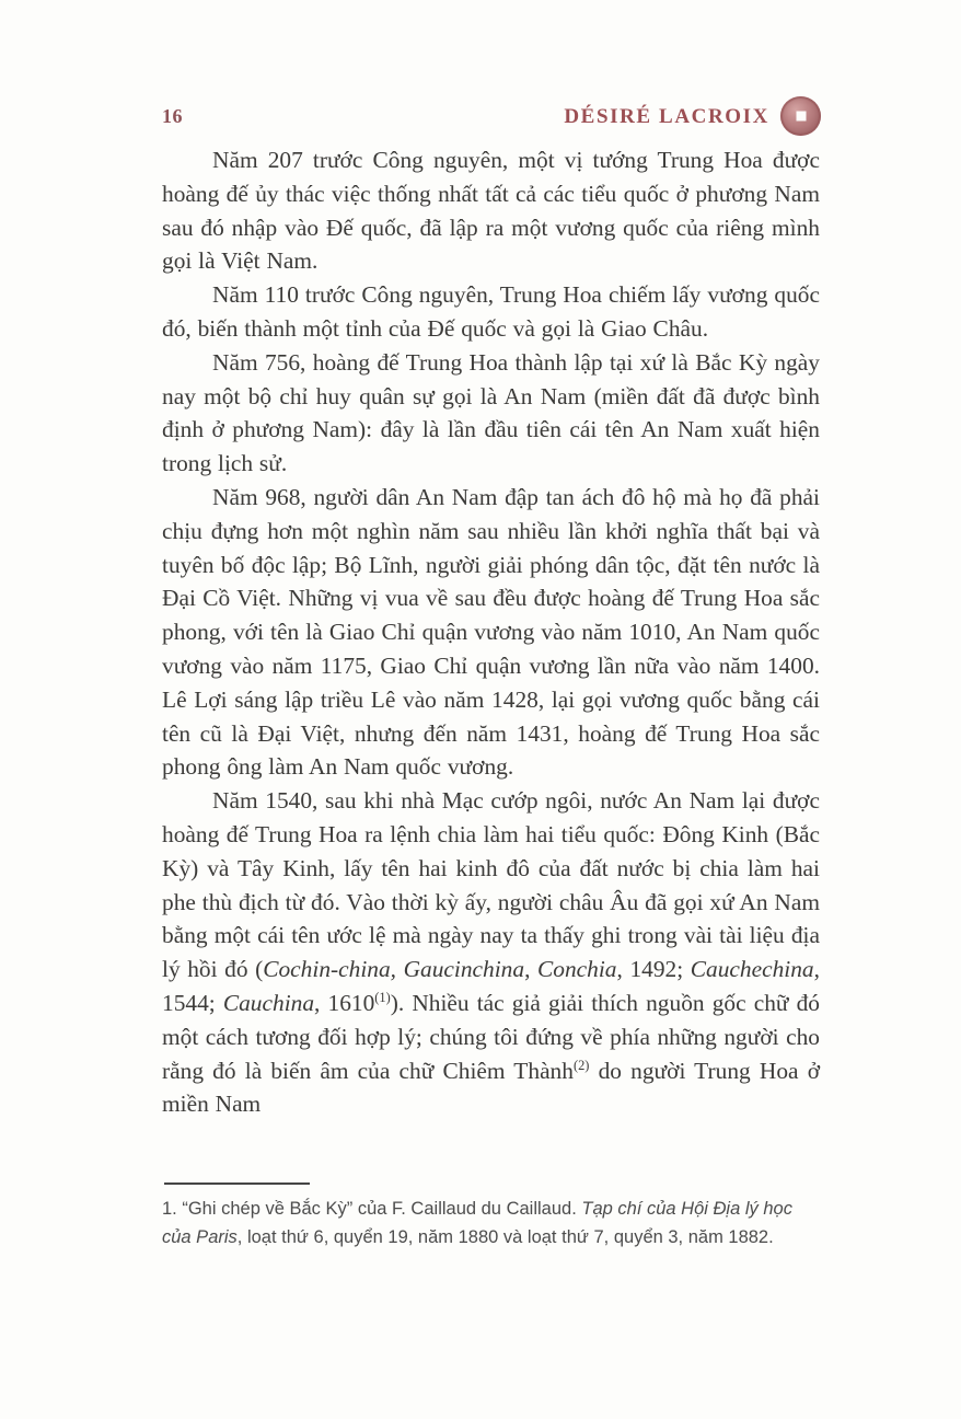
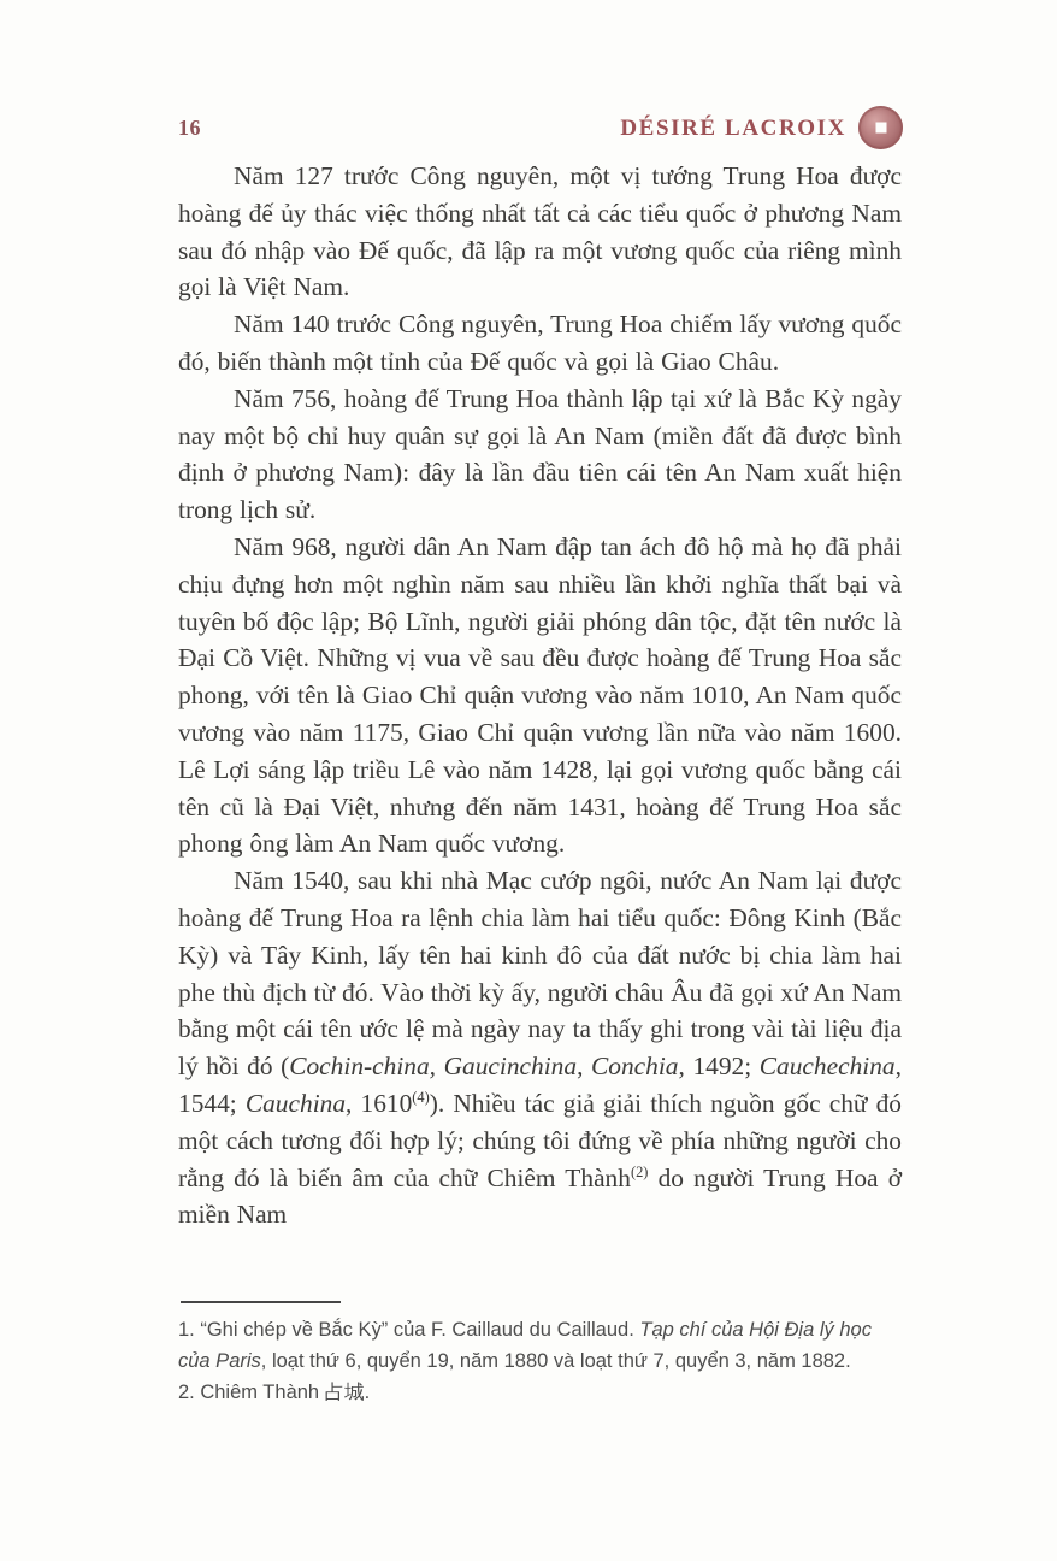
  16
  DÉSIRÉ LACROIX
- Năm 207 trước Công nguyên, một vị tướng Trung Hoa được hoàng đế ủy thác việc thống nhất tất cả các tiểu quốc ở phương Nam sau đó nhập vào Đế quốc, đã lập ra một vương quốc của riêng mình gọi là Việt Nam.
+ Năm 127 trước Công nguyên, một vị tướng Trung Hoa được hoàng đế ủy thác việc thống nhất tất cả các tiểu quốc ở phương Nam sau đó nhập vào Đế quốc, đã lập ra một vương quốc của riêng mình gọi là Việt Nam.
- Năm 110 trước Công nguyên, Trung Hoa chiếm lấy vương quốc đó, biến thành một tỉnh của Đế quốc và gọi là Giao Châu.
+ Năm 140 trước Công nguyên, Trung Hoa chiếm lấy vương quốc đó, biến thành một tỉnh của Đế quốc và gọi là Giao Châu.
  Năm 756, hoàng đế Trung Hoa thành lập tại xứ là Bắc Kỳ ngày nay một bộ chỉ huy quân sự gọi là An Nam (miền đất đã được bình định ở phương Nam): đây là lần đầu tiên cái tên An Nam xuất hiện trong lịch sử.
- Năm 968, người dân An Nam đập tan ách đô hộ mà họ đã phải chịu đựng hơn một nghìn năm sau nhiều lần khởi nghĩa thất bại và tuyên bố độc lập; Bộ Lĩnh, người giải phóng dân tộc, đặt tên nước là Đại Cồ Việt. Những vị vua về sau đều được hoàng đế Trung Hoa sắc phong, với tên là Giao Chỉ quận vương vào năm 1010, An Nam quốc vương vào năm 1175, Giao Chỉ quận vương lần nữa vào năm 1400. Lê Lợi sáng lập triều Lê vào năm 1428, lại gọi vương quốc bằng cái tên cũ là Đại Việt, nhưng đến năm 1431, hoàng đế Trung Hoa sắc phong ông làm An Nam quốc vương.
+ Năm 968, người dân An Nam đập tan ách đô hộ mà họ đã phải chịu đựng hơn một nghìn năm sau nhiều lần khởi nghĩa thất bại và tuyên bố độc lập; Bộ Lĩnh, người giải phóng dân tộc, đặt tên nước là Đại Cồ Việt. Những vị vua về sau đều được hoàng đế Trung Hoa sắc phong, với tên là Giao Chỉ quận vương vào năm 1010, An Nam quốc vương vào năm 1175, Giao Chỉ quận vương lần nữa vào năm 1600. Lê Lợi sáng lập triều Lê vào năm 1428, lại gọi vương quốc bằng cái tên cũ là Đại Việt, nhưng đến năm 1431, hoàng đế Trung Hoa sắc phong ông làm An Nam quốc vương.
- Năm 1540, sau khi nhà Mạc cướp ngôi, nước An Nam lại được hoàng đế Trung Hoa ra lệnh chia làm hai tiểu quốc: Đông Kinh (Bắc Kỳ) và Tây Kinh, lấy tên hai kinh đô của đất nước bị chia làm hai phe thù địch từ đó. Vào thời kỳ ấy, người châu Âu đã gọi xứ An Nam bằng một cái tên ước lệ mà ngày nay ta thấy ghi trong vài tài liệu địa lý hồi đó (Cochin-china, Gaucinchina, Conchia, 1492; Cauchechina, 1544; Cauchina, 1610(1)). Nhiều tác giả giải thích nguồn gốc chữ đó một cách tương đối hợp lý; chúng tôi đứng về phía những người cho rằng đó là biến âm của chữ Chiêm Thành(2) do người Trung Hoa ở miền Nam
+ Năm 1540, sau khi nhà Mạc cướp ngôi, nước An Nam lại được hoàng đế Trung Hoa ra lệnh chia làm hai tiểu quốc: Đông Kinh (Bắc Kỳ) và Tây Kinh, lấy tên hai kinh đô của đất nước bị chia làm hai phe thù địch từ đó. Vào thời kỳ ấy, người châu Âu đã gọi xứ An Nam bằng một cái tên ước lệ mà ngày nay ta thấy ghi trong vài tài liệu địa lý hồi đó (Cochin-china, Gaucinchina, Conchia, 1492; Cauchechina, 1544; Cauchina, 1610(4)). Nhiều tác giả giải thích nguồn gốc chữ đó một cách tương đối hợp lý; chúng tôi đứng về phía những người cho rằng đó là biến âm của chữ Chiêm Thành(2) do người Trung Hoa ở miền Nam
  1. “Ghi chép về Bắc Kỳ” của F. Caillaud du Caillaud. Tạp chí của Hội Địa lý học của Paris, loạt thứ 6, quyển 19, năm 1880 và loạt thứ 7, quyển 3, năm 1882.
+ 2. Chiêm Thành 占城.
